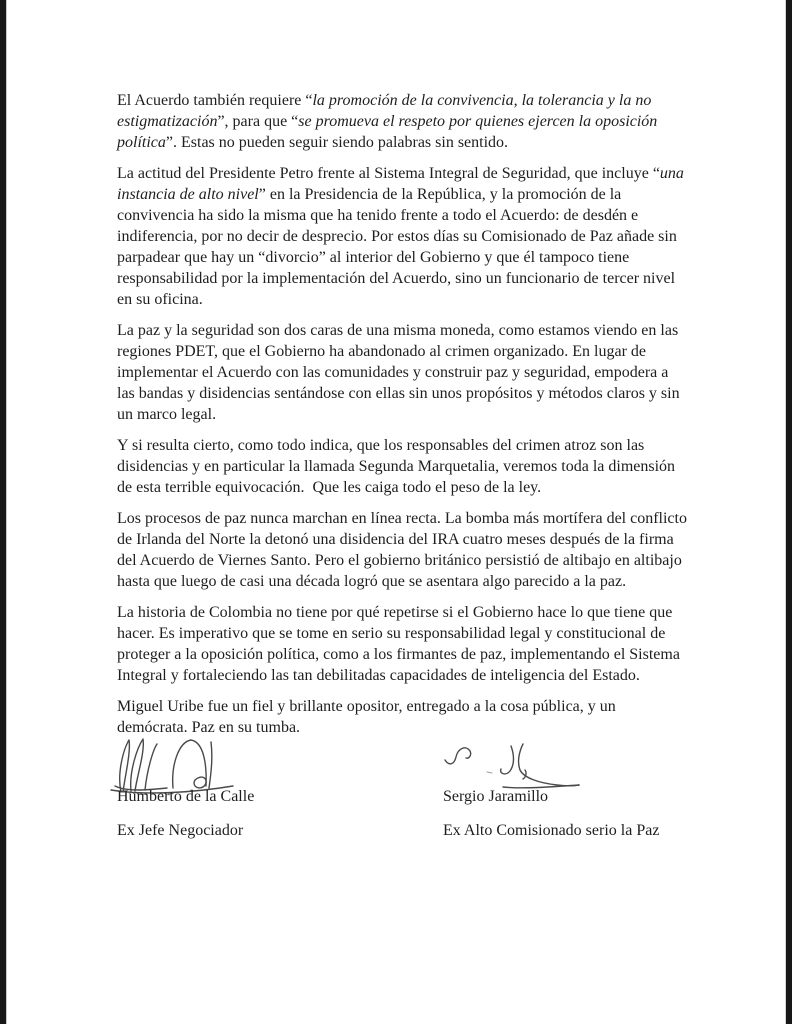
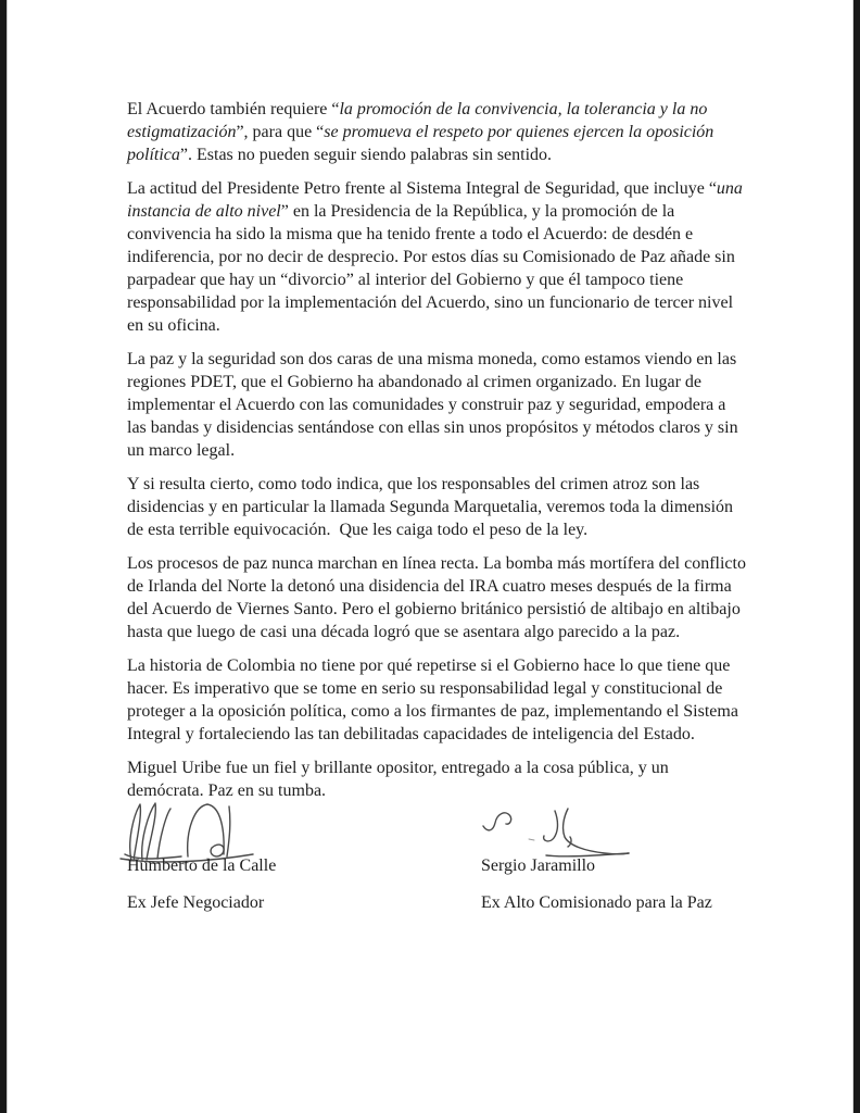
  El Acuerdo también requiere “la promoción de la convivencia, la tolerancia y la no estigmatización”, para que “se promueva el respeto por quienes ejercen la oposición política”. Estas no pueden seguir siendo palabras sin sentido.
  La actitud del Presidente Petro frente al Sistema Integral de Seguridad, que incluye “una instancia de alto nivel” en la Presidencia de la República, y la promoción de la convivencia ha sido la misma que ha tenido frente a todo el Acuerdo: de desdén e indiferencia, por no decir de desprecio. Por estos días su Comisionado de Paz añade sin parpadear que hay un “divorcio” al interior del Gobierno y que él tampoco tiene responsabilidad por la implementación del Acuerdo, sino un funcionario de tercer nivel en su oficina.
  La paz y la seguridad son dos caras de una misma moneda, como estamos viendo en las regiones PDET, que el Gobierno ha abandonado al crimen organizado. En lugar de implementar el Acuerdo con las comunidades y construir paz y seguridad, empodera a las bandas y disidencias sentándose con ellas sin unos propósitos y métodos claros y sin un marco legal.
  Y si resulta cierto, como todo indica, que los responsables del crimen atroz son las disidencias y en particular la llamada Segunda Marquetalia, veremos toda la dimensión de esta terrible equivocación. Que les caiga todo el peso de la ley.
  Los procesos de paz nunca marchan en línea recta. La bomba más mortífera del conflicto de Irlanda del Norte la detonó una disidencia del IRA cuatro meses después de la firma del Acuerdo de Viernes Santo. Pero el gobierno británico persistió de altibajo en altibajo hasta que luego de casi una década logró que se asentara algo parecido a la paz.
  La historia de Colombia no tiene por qué repetirse si el Gobierno hace lo que tiene que hacer. Es imperativo que se tome en serio su responsabilidad legal y constitucional de proteger a la oposición política, como a los firmantes de paz, implementando el Sistema Integral y fortaleciendo las tan debilitadas capacidades de inteligencia del Estado.
  Miguel Uribe fue un fiel y brillante opositor, entregado a la cosa pública, y un demócrata. Paz en su tumba.
  Humberto de la Calle
  Ex Jefe Negociador
  Sergio Jaramillo
- Ex Alto Comisionado serio la Paz
+ Ex Alto Comisionado para la Paz
